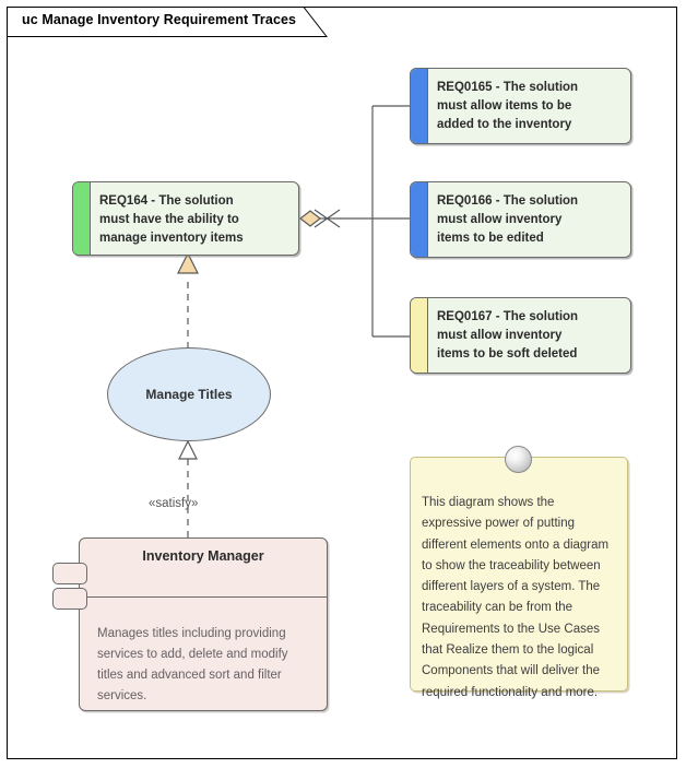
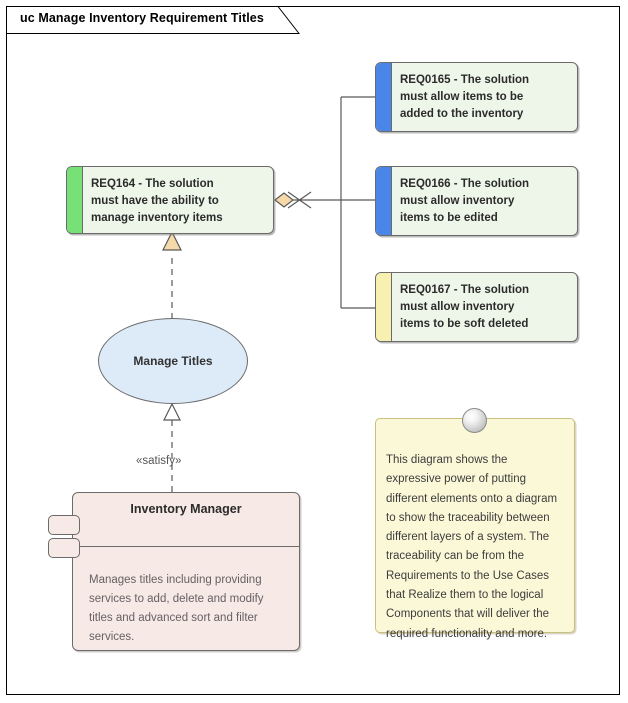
- uc Manage Inventory Requirement Traces
+ uc Manage Inventory Requirement Titles
  REQ164 - The solution
  must have the ability to
  manage inventory items
  REQ0165 - The solution
  must allow items to be
  added to the inventory
  REQ0166 - The solution
  must allow inventory
  items to be edited
  REQ0167 - The solution
  must allow inventory
  items to be soft deleted
  Manage Titles
  «satisfy»
  Inventory Manager
  Manages titles including providing services to add, delete and modify titles and advanced sort and filter services.
  This diagram shows the expressive power of putting different elements onto a diagram to show the traceability between different layers of a system. The traceability can be from the Requirements to the Use Cases that Realize them to the logical Components that will deliver the required functionality and more.
